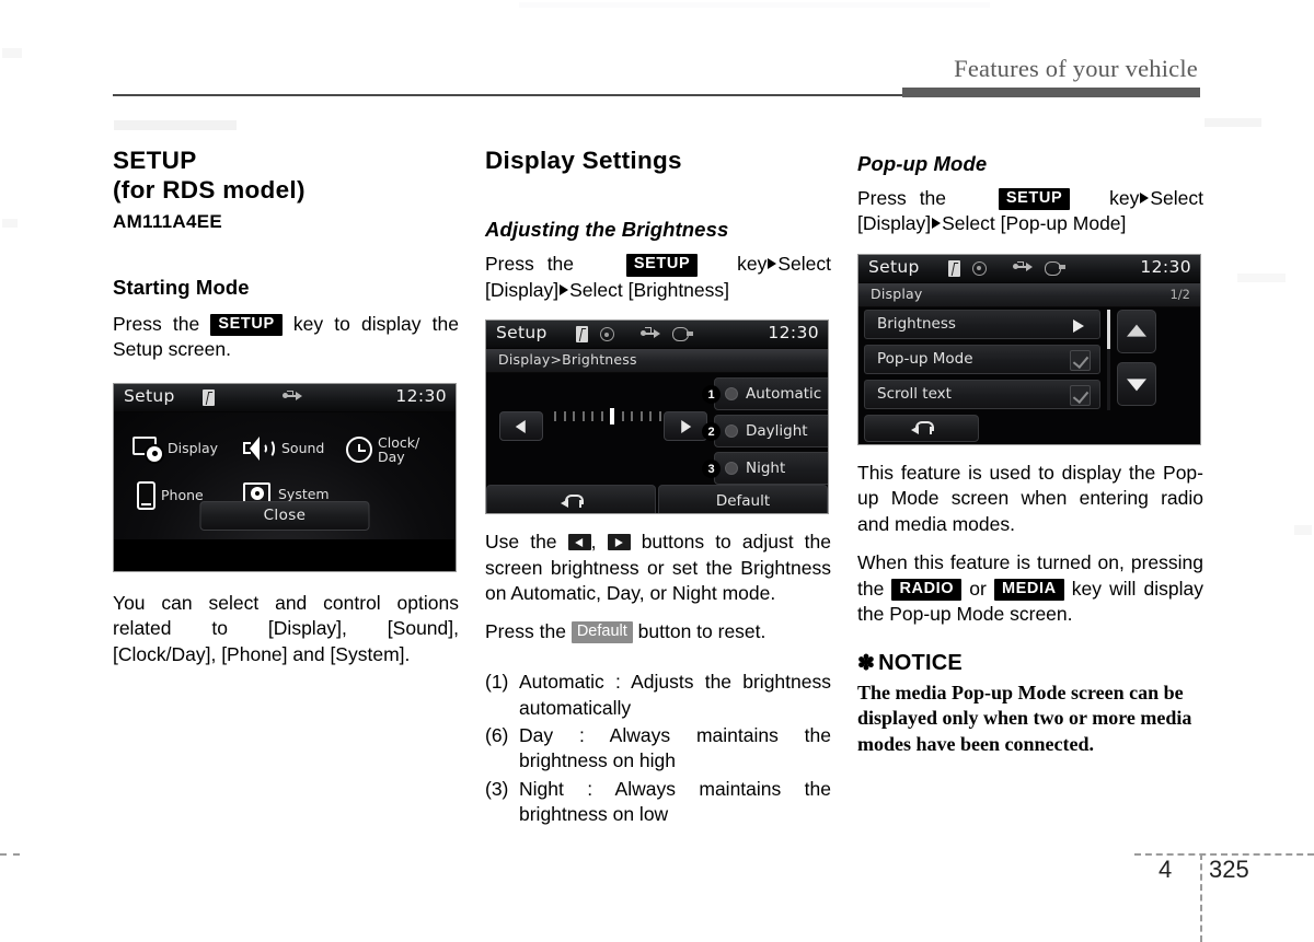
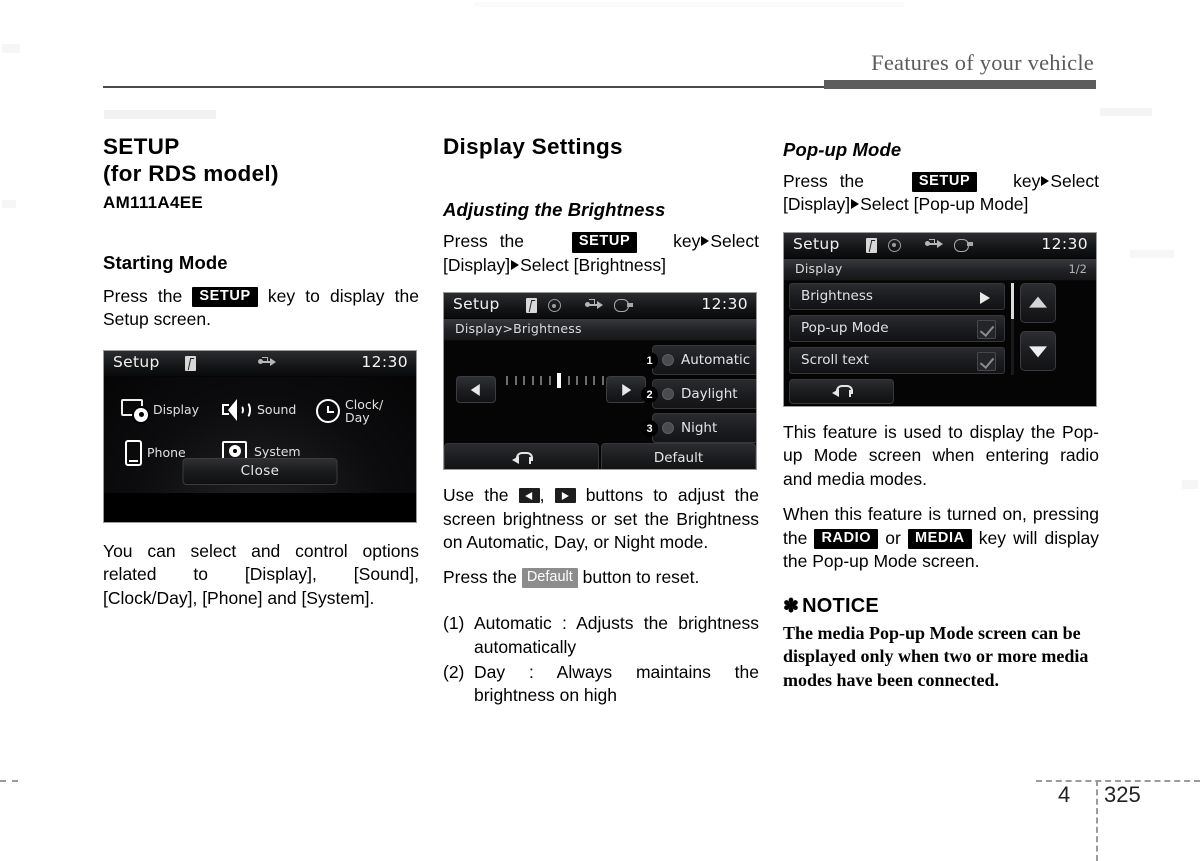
  Features of your vehicle
  SETUP
  (for RDS model)
  AM111A4EE
  Starting Mode
  Press the SETUP key to display the Setup screen.
  Setup
  12:30
  Display
  Sound
  Clock/
  Day
  Phone
  System
  Close
  You can select and control options related to [Display], [Sound], [Clock/Day], [Phone] and [System].
  Display Settings
  Adjusting the Brightness
  Press the SETUP key Select [Display] Select [Brightness]
  Setup
  12:30
  Display>Brightness
  1
  Automatic
  2
  Daylight
  3
  Night
  Default
  Use the , buttons to adjust the screen brightness or set the Brightness on Automatic, Day, or Night mode.
  Press the Default button to reset.
  (1)
  Automatic : Adjusts the brightness automatically
- (6)
+ (2)
  Day : Always maintains the brightness on high
- (3)
- Night : Always maintains the brightness on low
  Pop-up Mode
  Press the SETUP key Select [Display] Select [Pop-up Mode]
  Setup
  12:30
  Display
  1/2
  Brightness
  Pop-up Mode
  Scroll text
  This feature is used to display the Pop-up Mode screen when entering radio and media modes.
  When this feature is turned on, pressing the RADIO or MEDIA key will display the Pop-up Mode screen.
  ✽ NOTICE
  The media Pop-up Mode screen can be displayed only when two or more media modes have been connected.
  4
  325
